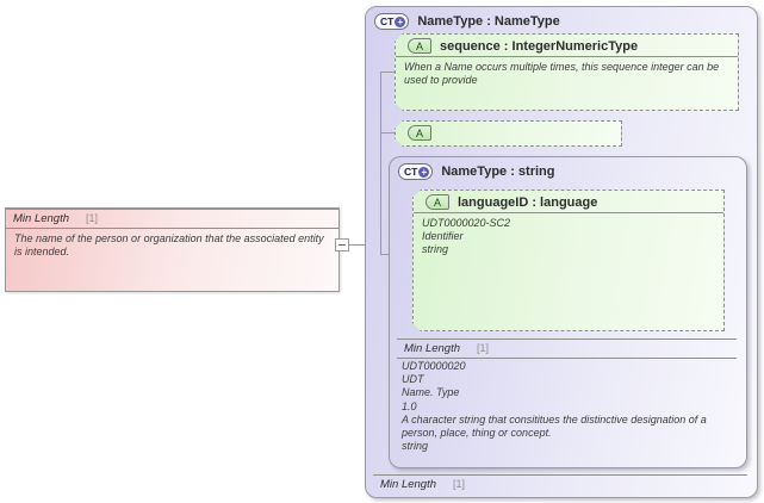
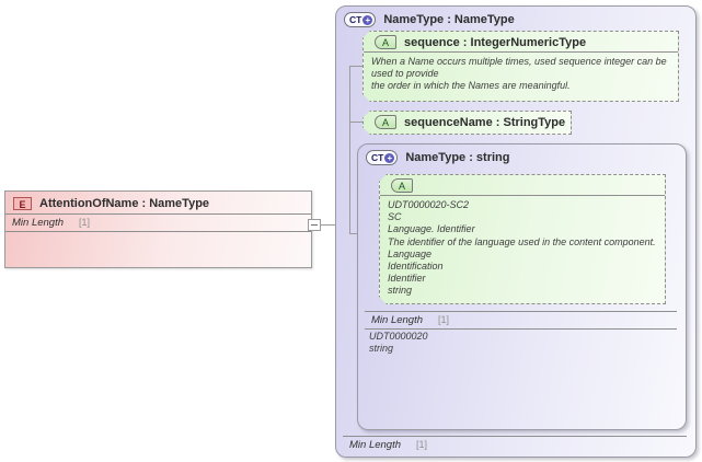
+ E
+ AttentionOfName : NameType
  Min Length
  [1]
- The name of the person or organization that the associated entity is intended.
  CT
  +
  NameType : NameType
  A
  sequence : IntegerNumericType
- When a Name occurs multiple times, this sequence integer can be used to provide
+ When a Name occurs multiple times, used sequence integer can be used to provide
+ the order in which the Names are meaningful.
  A
+ sequenceName : StringType
  CT
  +
  NameType : string
  A
- languageID : language
  UDT0000020-SC2
+ SC
+ Language. Identifier
+ The identifier of the language used in the content component.
+ Language
+ Identification
  Identifier
  string
  Min Length
  [1]
  UDT0000020
- UDT
- Name. Type
- 1.0
- A character string that consititues the distinctive designation of a person, place, thing or concept.
  string
  Min Length
  [1]
